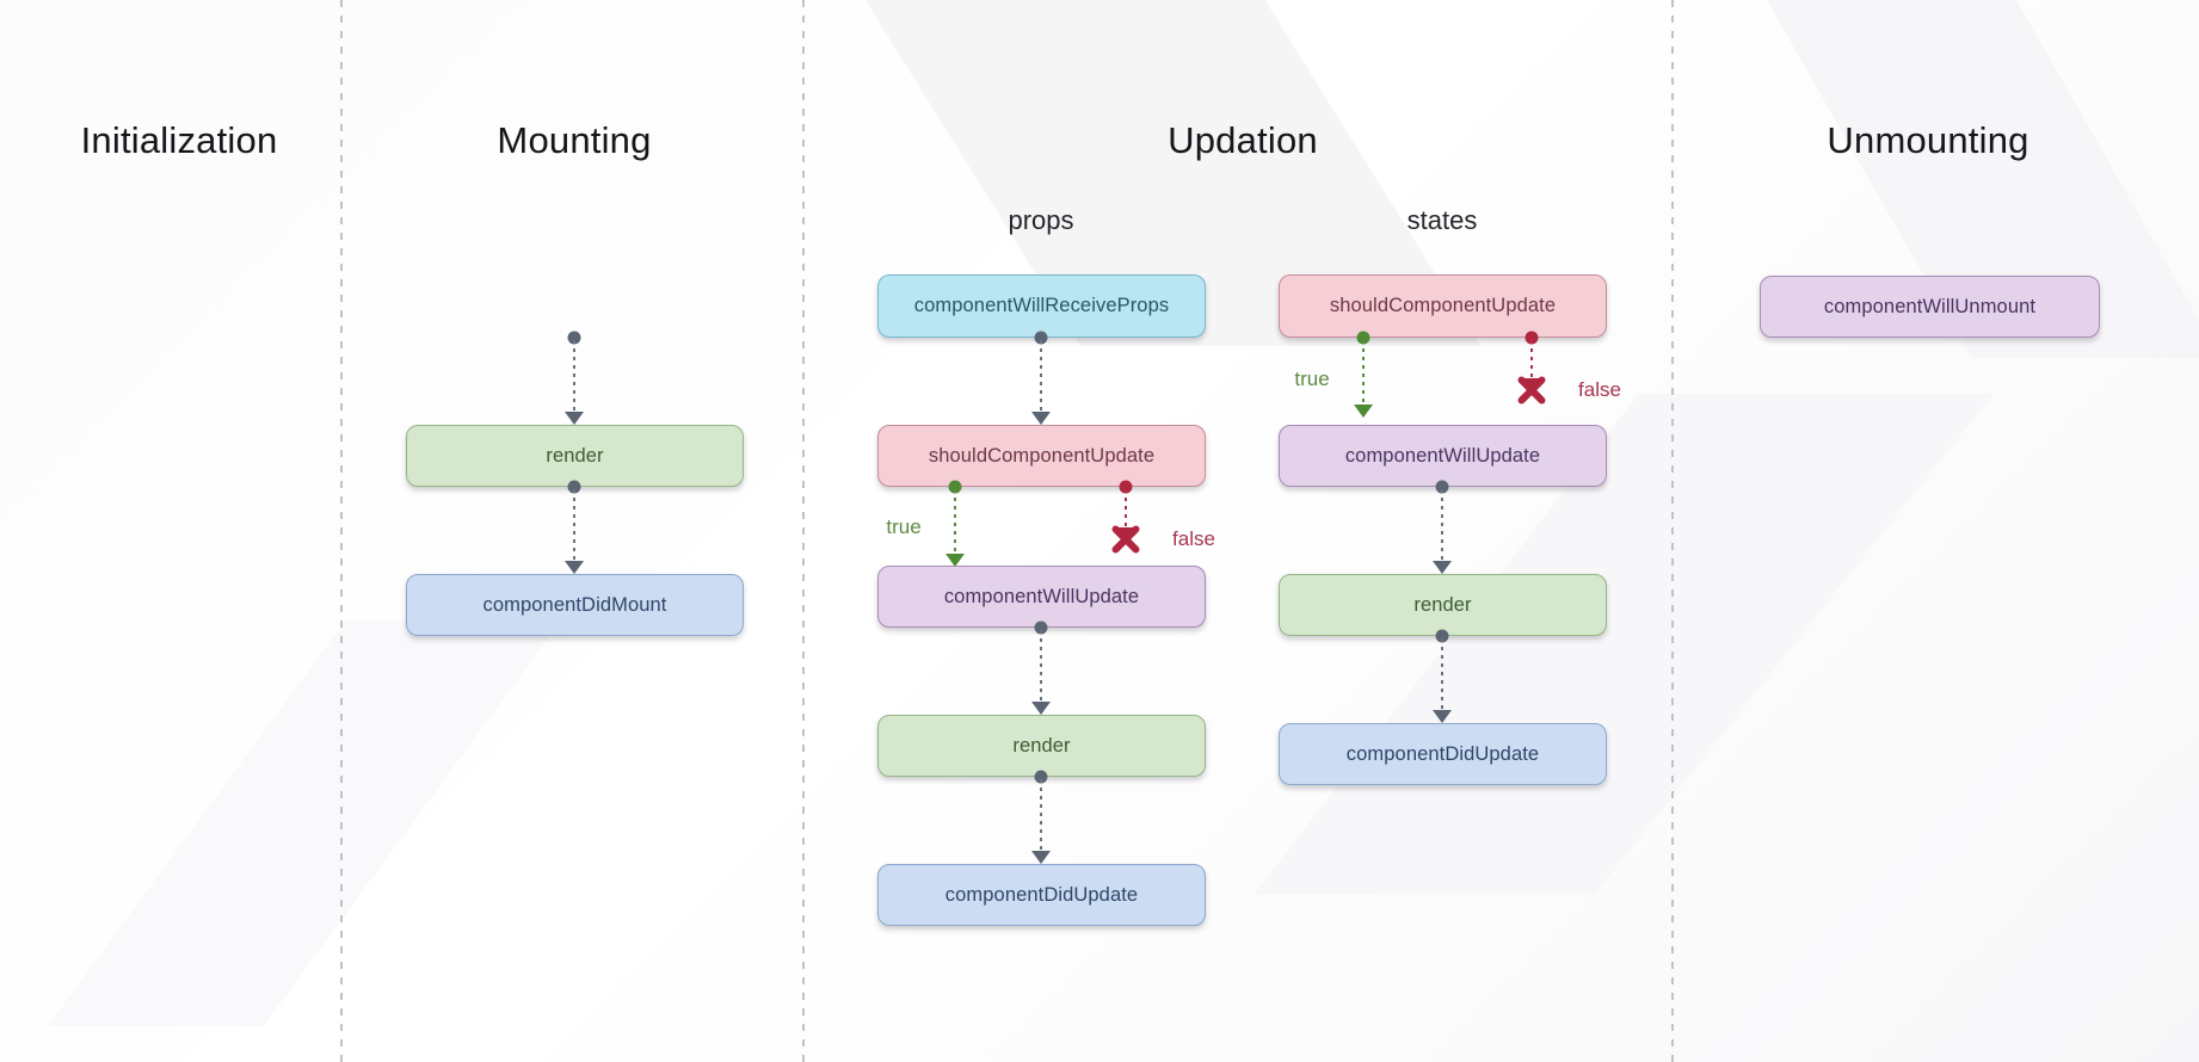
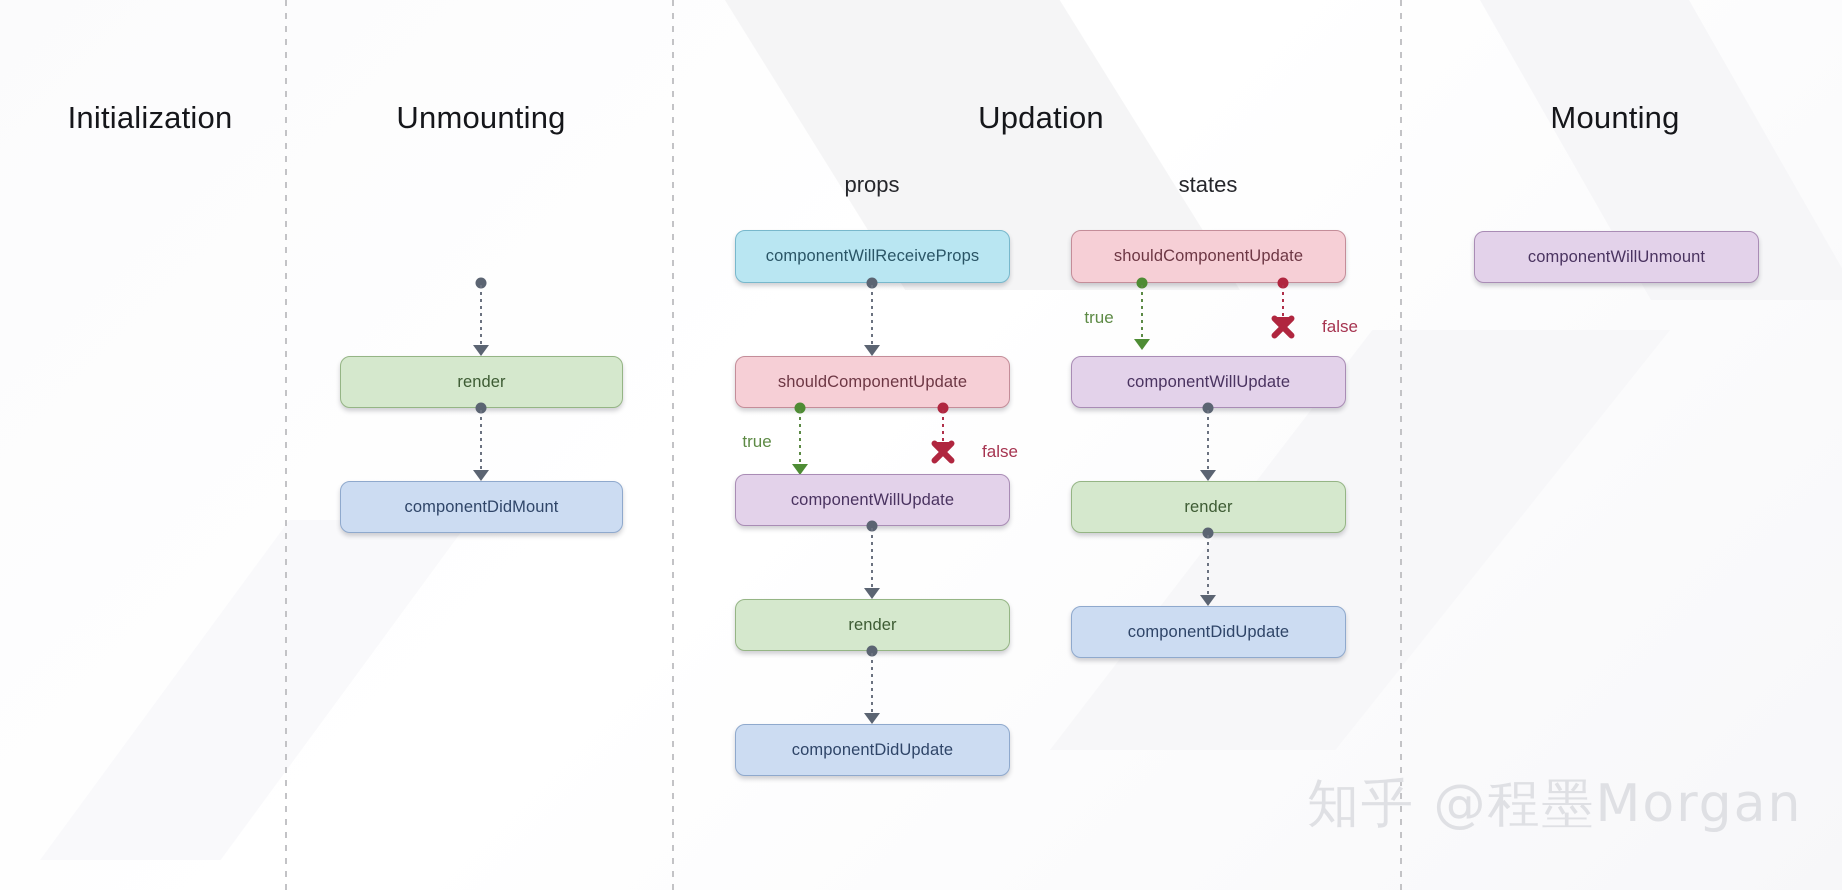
  Initialization
- Mounting
+ Unmounting
  Updation
- Unmounting
+ Mounting
  props
  states
  render
  componentDidMount
  componentWillReceiveProps
  shouldComponentUpdate
  true
  false
  componentWillUpdate
  render
  componentDidUpdate
  shouldComponentUpdate
  true
  false
  componentWillUpdate
  render
  componentDidUpdate
  componentWillUnmount
+ 知乎 @程墨Morgan
